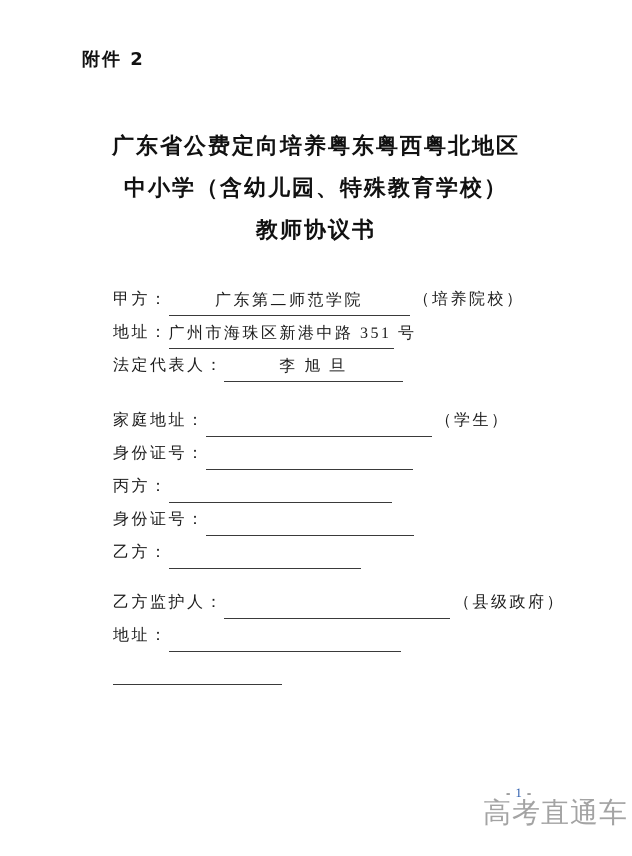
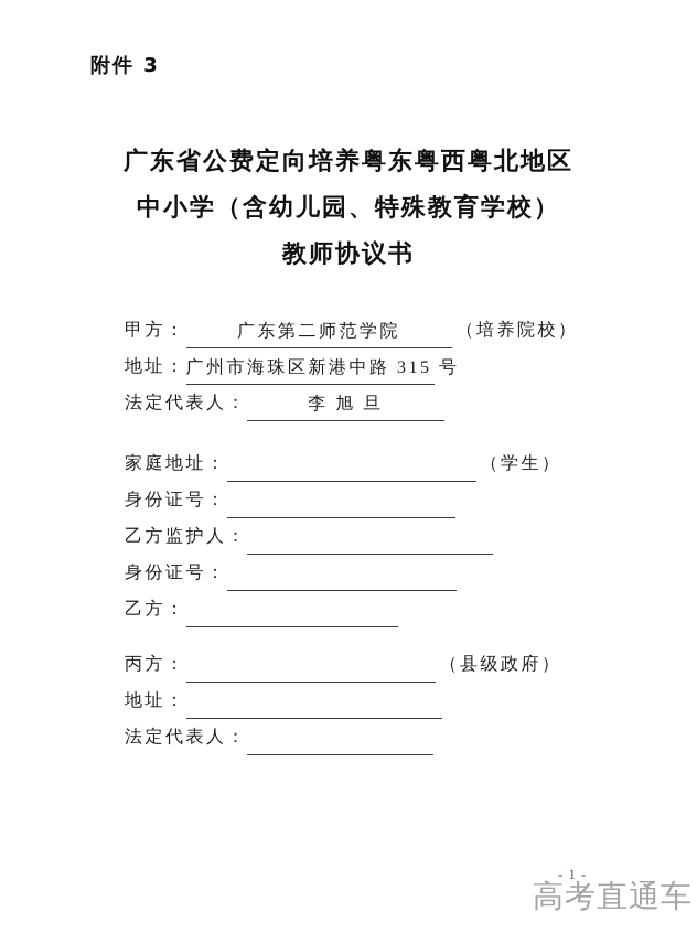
- 附件 2
+ 附件 3
  广东省公费定向培养粤东粤西粤北地区
  中小学（含幼儿园、特殊教育学校）
  教师协议书
  甲方： 广东第二师范学院 （培养院校）
- 地址：广州市海珠区新港中路 351 号
+ 地址：广州市海珠区新港中路 315 号
  法定代表人： 李 旭 旦
  家庭地址： （学生）
  身份证号：
- 丙方：
+ 乙方监护人：
  身份证号：
  乙方：
- 乙方监护人： （县级政府）
+ 丙方： （县级政府）
  地址：
+ 法定代表人：
  - 1 -
  高考直通车
